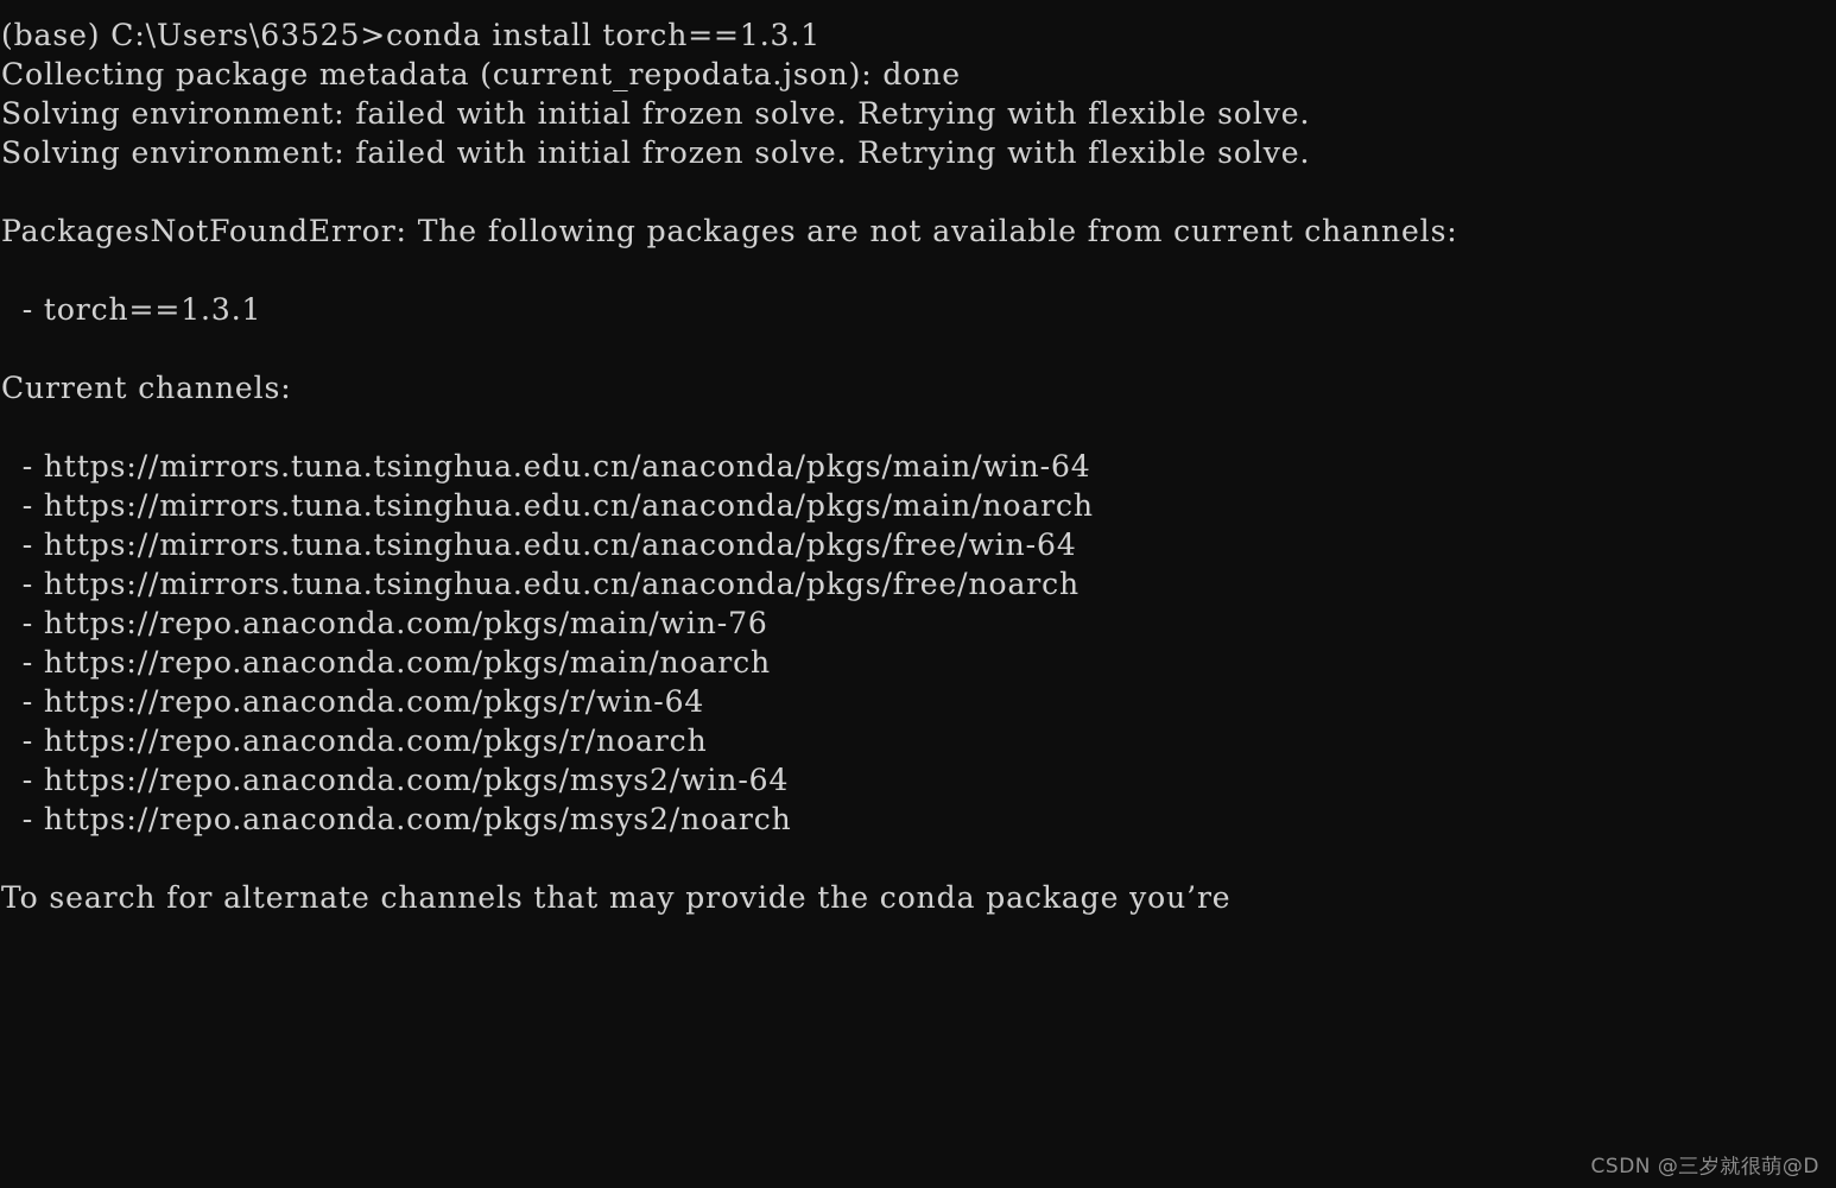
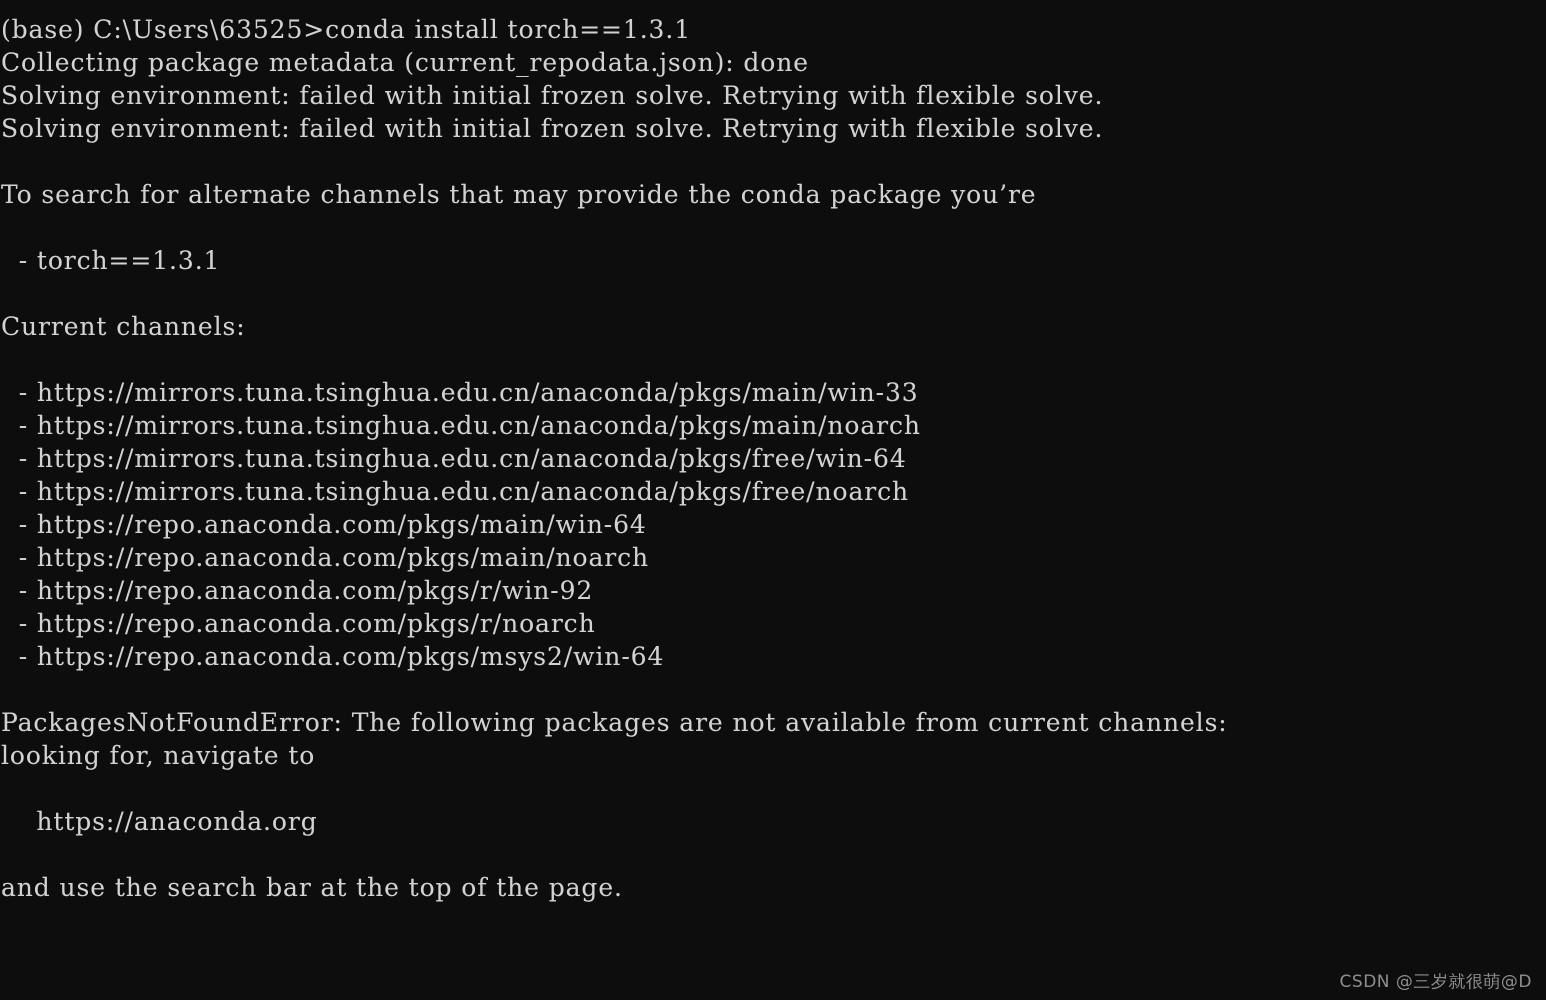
  (base) C:\Users\63525>conda install torch==1.3.1
  Collecting package metadata (current_repodata.json): done
  Solving environment: failed with initial frozen solve. Retrying with flexible solve.
  Solving environment: failed with initial frozen solve. Retrying with flexible solve.
- PackagesNotFoundError: The following packages are not available from current channels:
+ To search for alternate channels that may provide the conda package you’re
  - torch==1.3.1
  Current channels:
- - https://mirrors.tuna.tsinghua.edu.cn/anaconda/pkgs/main/win-64
+ - https://mirrors.tuna.tsinghua.edu.cn/anaconda/pkgs/main/win-33
  - https://mirrors.tuna.tsinghua.edu.cn/anaconda/pkgs/main/noarch
  - https://mirrors.tuna.tsinghua.edu.cn/anaconda/pkgs/free/win-64
  - https://mirrors.tuna.tsinghua.edu.cn/anaconda/pkgs/free/noarch
- - https://repo.anaconda.com/pkgs/main/win-76
+ - https://repo.anaconda.com/pkgs/main/win-64
  - https://repo.anaconda.com/pkgs/main/noarch
- - https://repo.anaconda.com/pkgs/r/win-64
+ - https://repo.anaconda.com/pkgs/r/win-92
  - https://repo.anaconda.com/pkgs/r/noarch
  - https://repo.anaconda.com/pkgs/msys2/win-64
- - https://repo.anaconda.com/pkgs/msys2/noarch
- To search for alternate channels that may provide the conda package you’re
+ PackagesNotFoundError: The following packages are not available from current channels:
+ looking for, navigate to
+ https://anaconda.org
+ and use the search bar at the top of the page.
  CSDN @三岁就很萌@D
